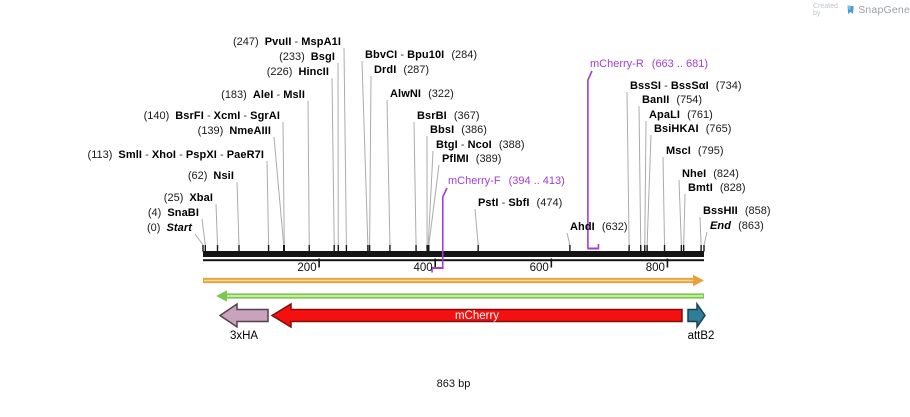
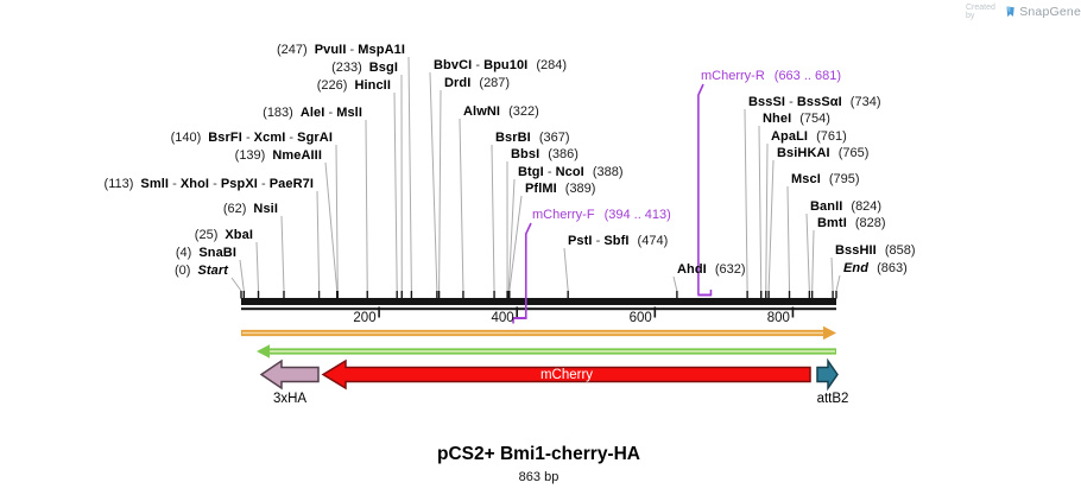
  3xHA
  mCherry
  attB2
  (247) PvuII - MspA1I
  (233) BsgI
  (226) HincII
  (183) AleI - MslI
  (140) BsrFI - XcmI - SgrAI
  (139) NmeAIII
  (113) SmlI - XhoI - PspXI - PaeR7I
  (62) NsiI
  (25) XbaI
  (4) SnaBI
  (0) Start
  BbvCI - Bpu10I (284)
  DrdI (287)
  AlwNI (322)
  BsrBI (367)
  BbsI (386)
  BtgI - NcoI (388)
  PflMI (389)
  PstI - SbfI (474)
  AhdI (632)
  BssSI - BssSαI (734)
- BanII (754)
+ NheI (754)
  ApaLI (761)
  BsiHKAI (765)
  MscI (795)
- NheI (824)
+ BanII (824)
  BmtI (828)
  BssHII (858)
  End (863)
  mCherry-F (394 .. 413)
  mCherry-R (663 .. 681)
  200
  400
  600
  800
  SnapGene
+ pCS2+ Bmi1-cherry-HA
  863 bp
